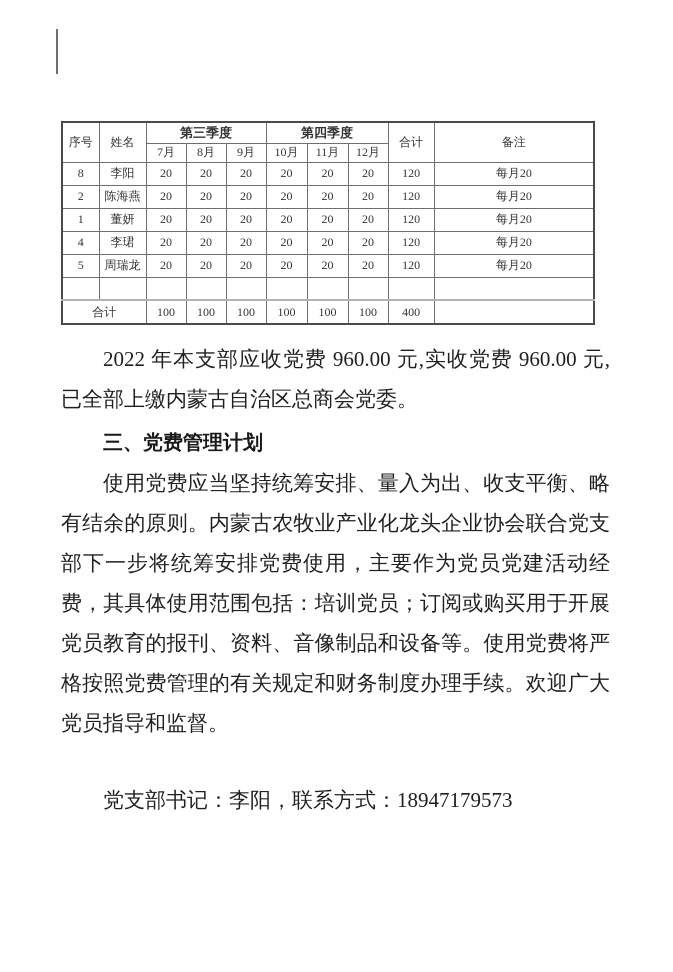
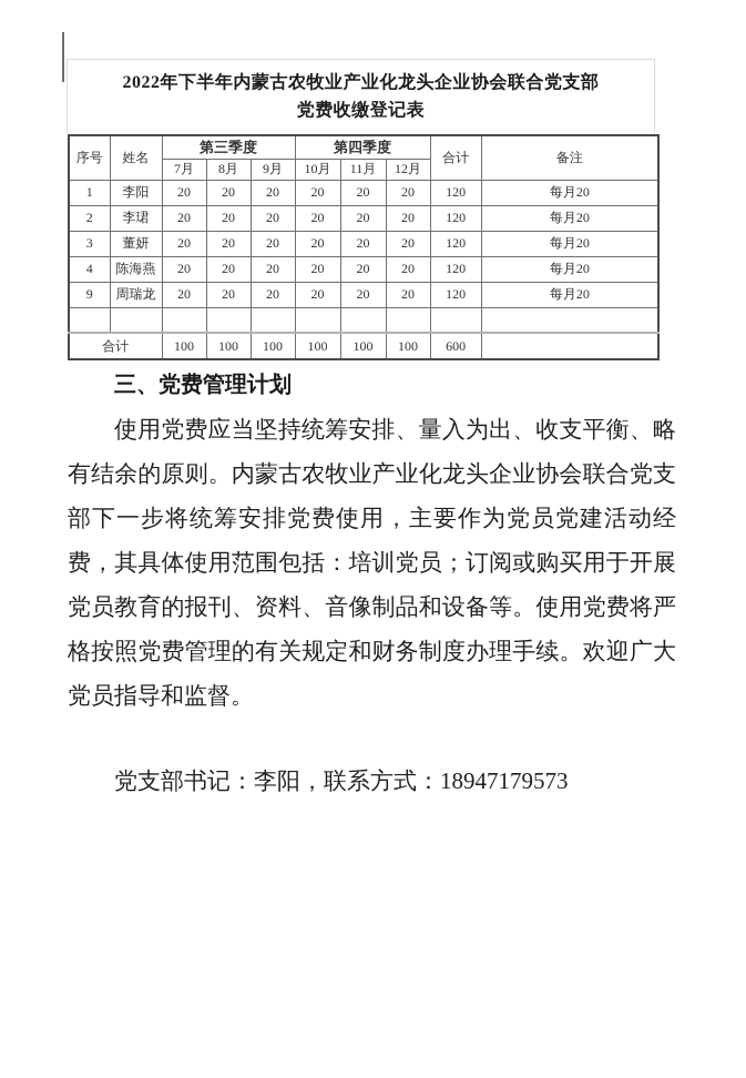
+ 2022年下半年内蒙古农牧业产业化龙头企业协会联合党支部
+ 党费收缴登记表
  序号	姓名	第三季度	第四季度	合计	备注
  7月	8月	9月	10月	11月	12月
- 8	李阳	20	20	20	20	20	20	120	每月20
+ 1	李阳	20	20	20	20	20	20	120	每月20
- 2	陈海燕	20	20	20	20	20	20	120	每月20
+ 2	李珺	20	20	20	20	20	20	120	每月20
- 1	董妍	20	20	20	20	20	20	120	每月20
+ 3	董妍	20	20	20	20	20	20	120	每月20
- 4	李珺	20	20	20	20	20	20	120	每月20
+ 4	陈海燕	20	20	20	20	20	20	120	每月20
- 5	周瑞龙	20	20	20	20	20	20	120	每月20
+ 9	周瑞龙	20	20	20	20	20	20	120	每月20
- 合计	100	100	100	100	100	100	400
+ 合计	100	100	100	100	100	100	600
- 2022 年本支部应收党费 960.00 元,实收党费 960.00 元,已全部上缴内蒙古自治区总商会党委。
  三、党费管理计划
  使用党费应当坚持统筹安排、量入为出、收支平衡、略有结余的原则。内蒙古农牧业产业化龙头企业协会联合党支部下一步将统筹安排党费使用，主要作为党员党建活动经费，其具体使用范围包括：培训党员；订阅或购买用于开展党员教育的报刊、资料、音像制品和设备等。使用党费将严格按照党费管理的有关规定和财务制度办理手续。欢迎广大党员指导和监督。
  党支部书记：李阳，联系方式：18947179573
